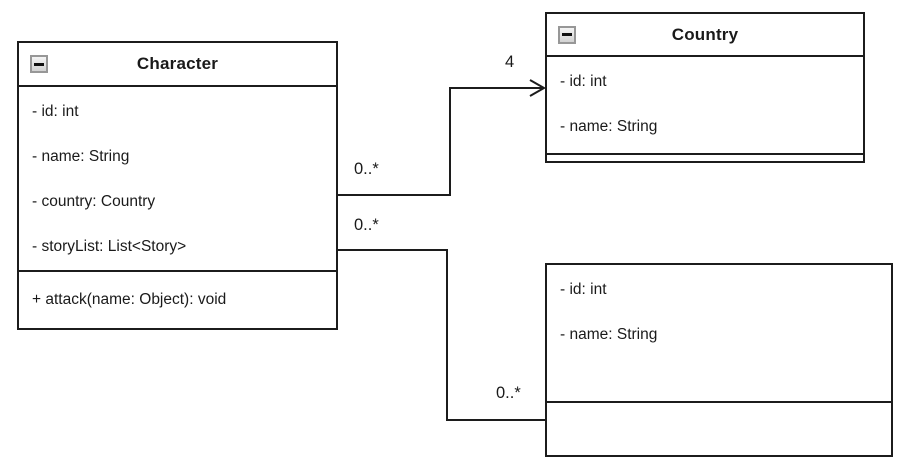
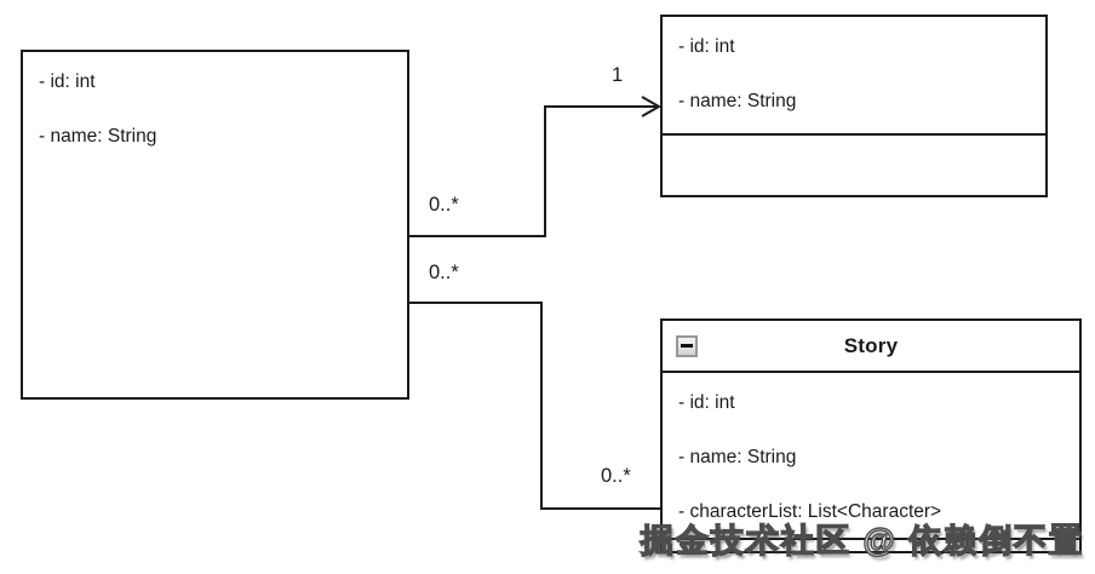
- Character
  - id: int
  - name: String
- - country: Country
- - storyList: List<Story>
- + attack(name: Object): void
- Country
  - id: int
  - name: String
+ Story
  - id: int
  - name: String
+ - characterList: List<Character>
- 4
+ 1
  0..*
  0..*
  0..*
+ 掘金技术社区 @ 依赖倒不置
